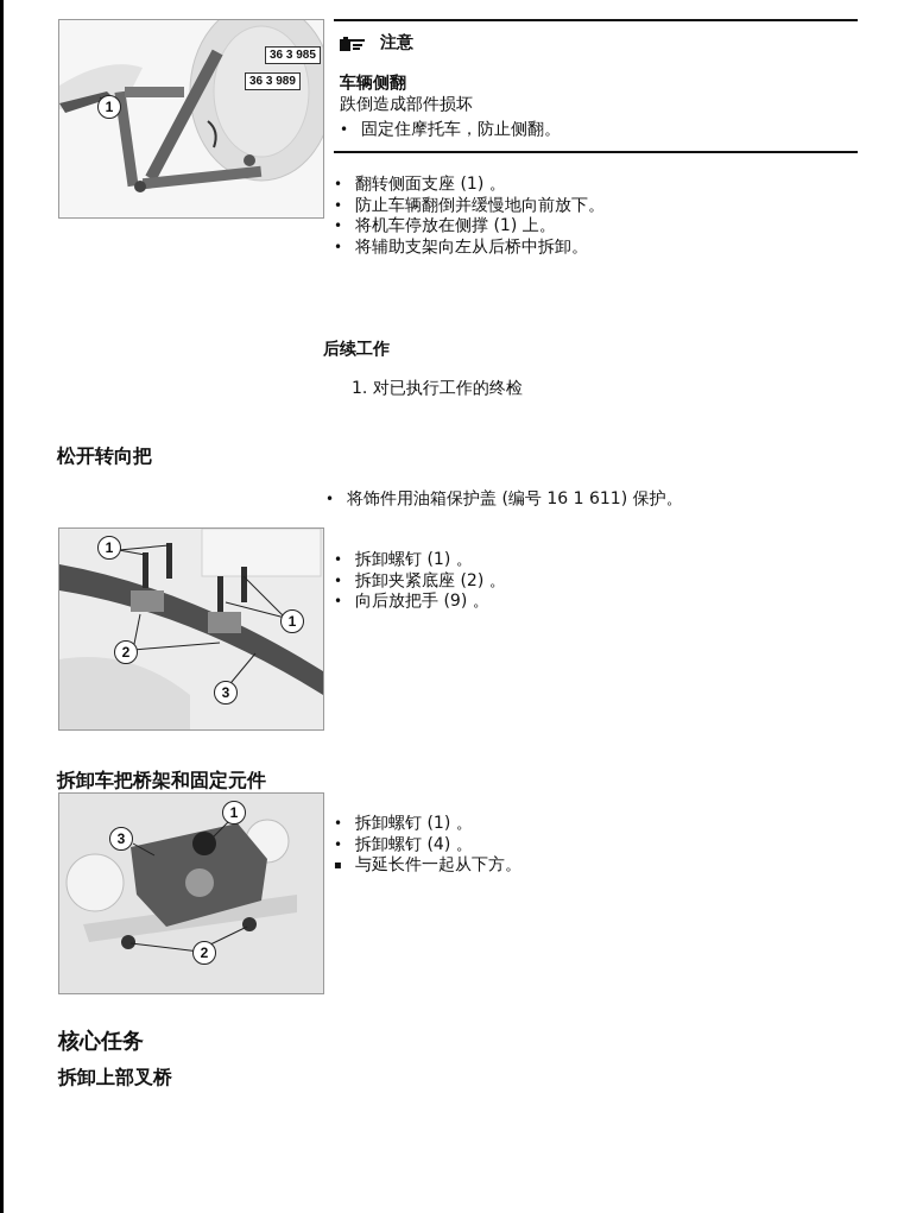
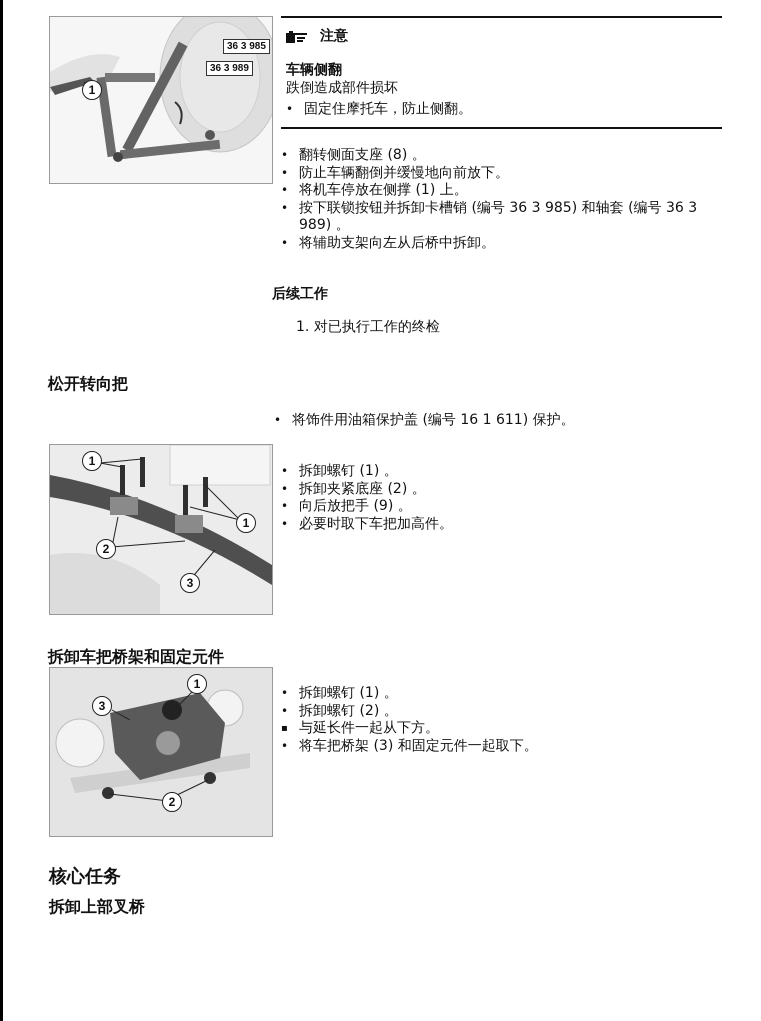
  1
  36 3 985
  36 3 989
  注意
  车辆侧翻
  跌倒造成部件损坏
  固定住摩托车，防止侧翻。
- 翻转侧面支座 (1) 。
+ 翻转侧面支座 (8) 。
  防止车辆翻倒并缓慢地向前放下。
  将机车停放在侧撑 (1) 上。
+ 按下联锁按钮并拆卸卡槽销 (编号 36 3 985) 和轴套 (编号 36 3 989) 。
  将辅助支架向左从后桥中拆卸。
  后续工作
  1. 对已执行工作的终检
  松开转向把
  将饰件用油箱保护盖 (编号 16 1 611) 保护。
  1
  1
  2
  3
  拆卸螺钉 (1) 。
  拆卸夹紧底座 (2) 。
  向后放把手 (9) 。
+ 必要时取下车把加高件。
  拆卸车把桥架和固定元件
  1
  2
  3
  拆卸螺钉 (1) 。
- 拆卸螺钉 (4) 。
+ 拆卸螺钉 (2) 。
  与延长件一起从下方。
+ 将车把桥架 (3) 和固定元件一起取下。
  核心任务
  拆卸上部叉桥
